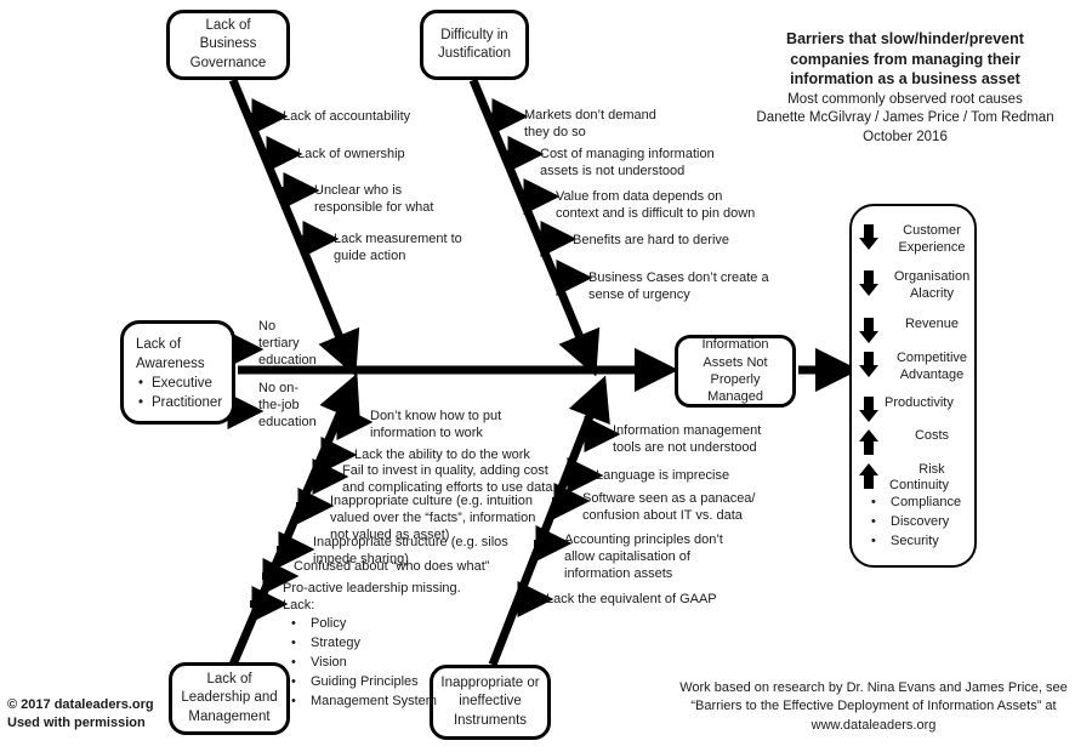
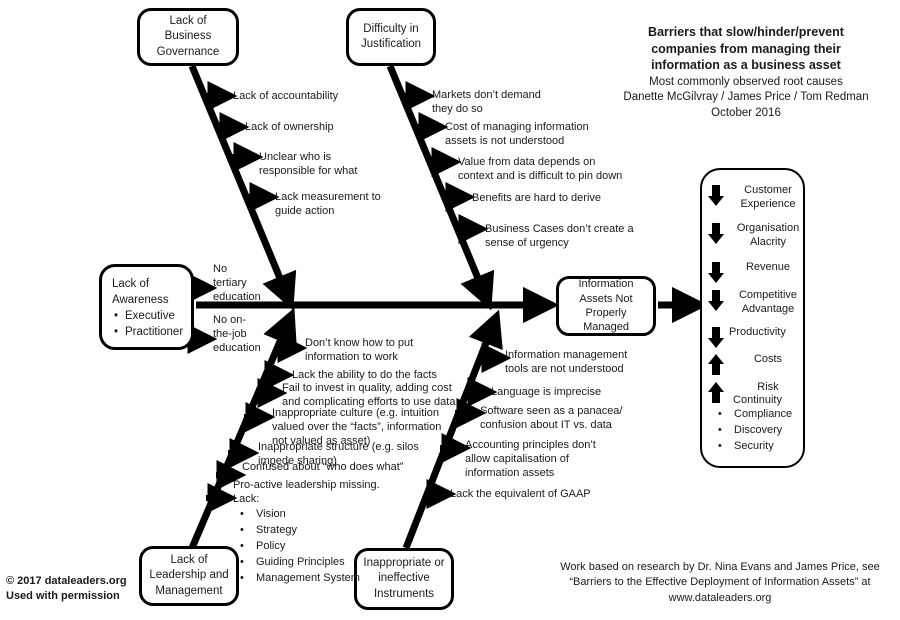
  Lack of Business
  Governance
  Difficulty in
  Justification
  Lack of
  Leadership and
  Management
  Inappropriate or
  ineffective
  Instruments
  Lack of
  Awareness
  Executive
  Practitioner
  No
  tertiary
  education
  No on-
  the-job
  education
  Information
  Assets Not
  Properly
  Managed
  Customer
  Experience
  Organisation
  Alacrity
  Revenue
  Competitive
  Advantage
  Productivity
  Costs
  Risk
  Continuity
  Compliance
  Discovery
  Security
  Lack of accountability
  Lack of ownership
  Unclear who is
  responsible for what
  Lack measurement to
  guide action
  Markets don’t demand
  they do so
  Cost of managing information
  assets is not understood
  Value from data depends on
  context and is difficult to pin down
  Benefits are hard to derive
  Business Cases don’t create a
  sense of urgency
  Don’t know how to put
  information to work
- Lack the ability to do the work
+ Lack the ability to do the facts
  Fail to invest in quality, adding cost
  and complicating efforts to use data
  Inappropriate culture (e.g. intuition
  valued over the “facts”, information
  not valued as asset)
  Inappropriate structure (e.g. silos
  impede sharing)
  Confused about “who does what”
  Pro-active leadership missing.
  Lack:
- Policy
+ Vision
  Strategy
- Vision
+ Policy
  Guiding Principles
  Management System
  Information management
  tools are not understood
  Language is imprecise
  Software seen as a panacea/
  confusion about IT vs. data
  Accounting principles don’t
  allow capitalisation of
  information assets
  Lack the equivalent of GAAP
  Barriers that slow/hinder/prevent
  companies from managing their
  information as a business asset
  Most commonly observed root causes
  Danette McGilvray / James Price / Tom Redman
  October 2016
  © 2017 dataleaders.org
  Used with permission
  Work based on research by Dr. Nina Evans and James Price, see
  “Barriers to the Effective Deployment of Information Assets” at
  www.dataleaders.org
